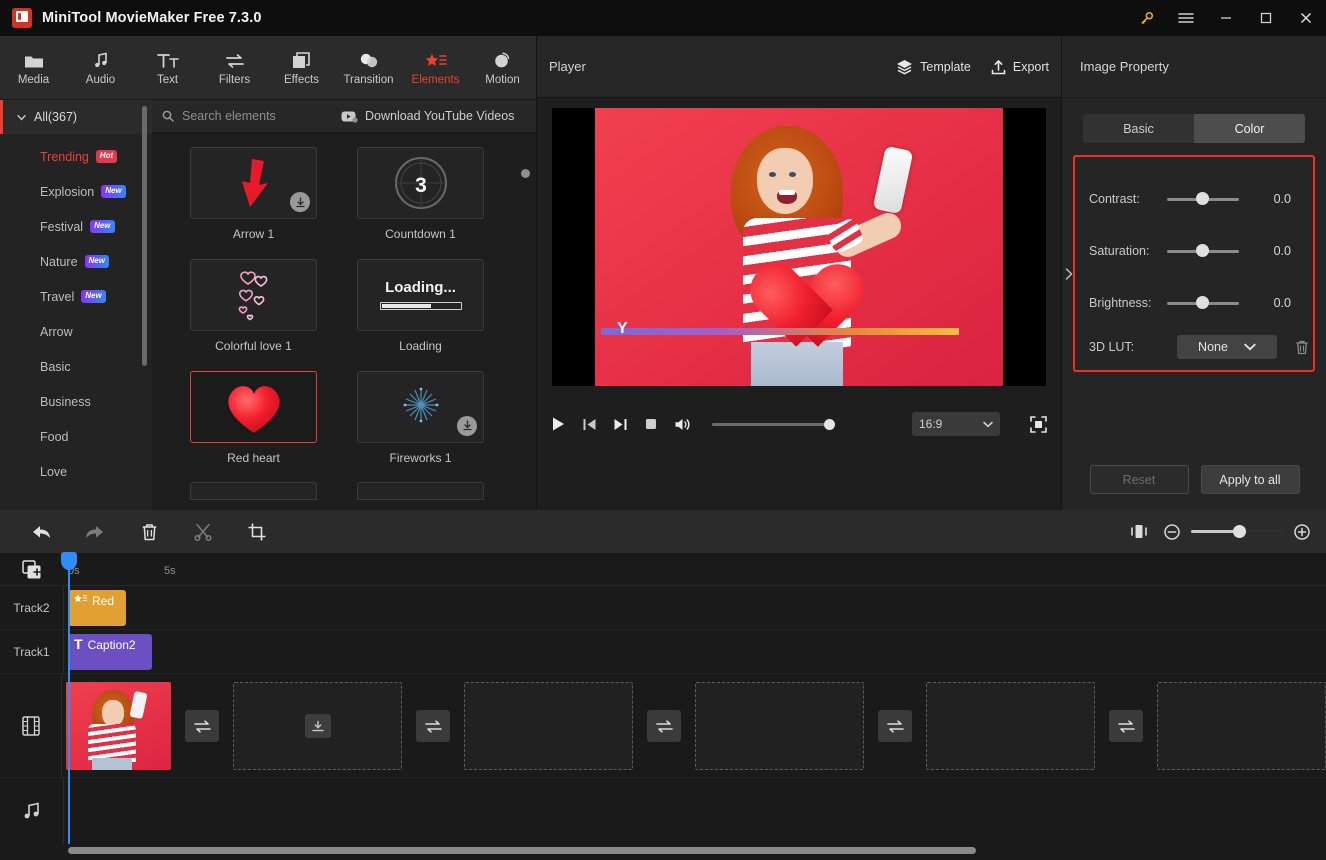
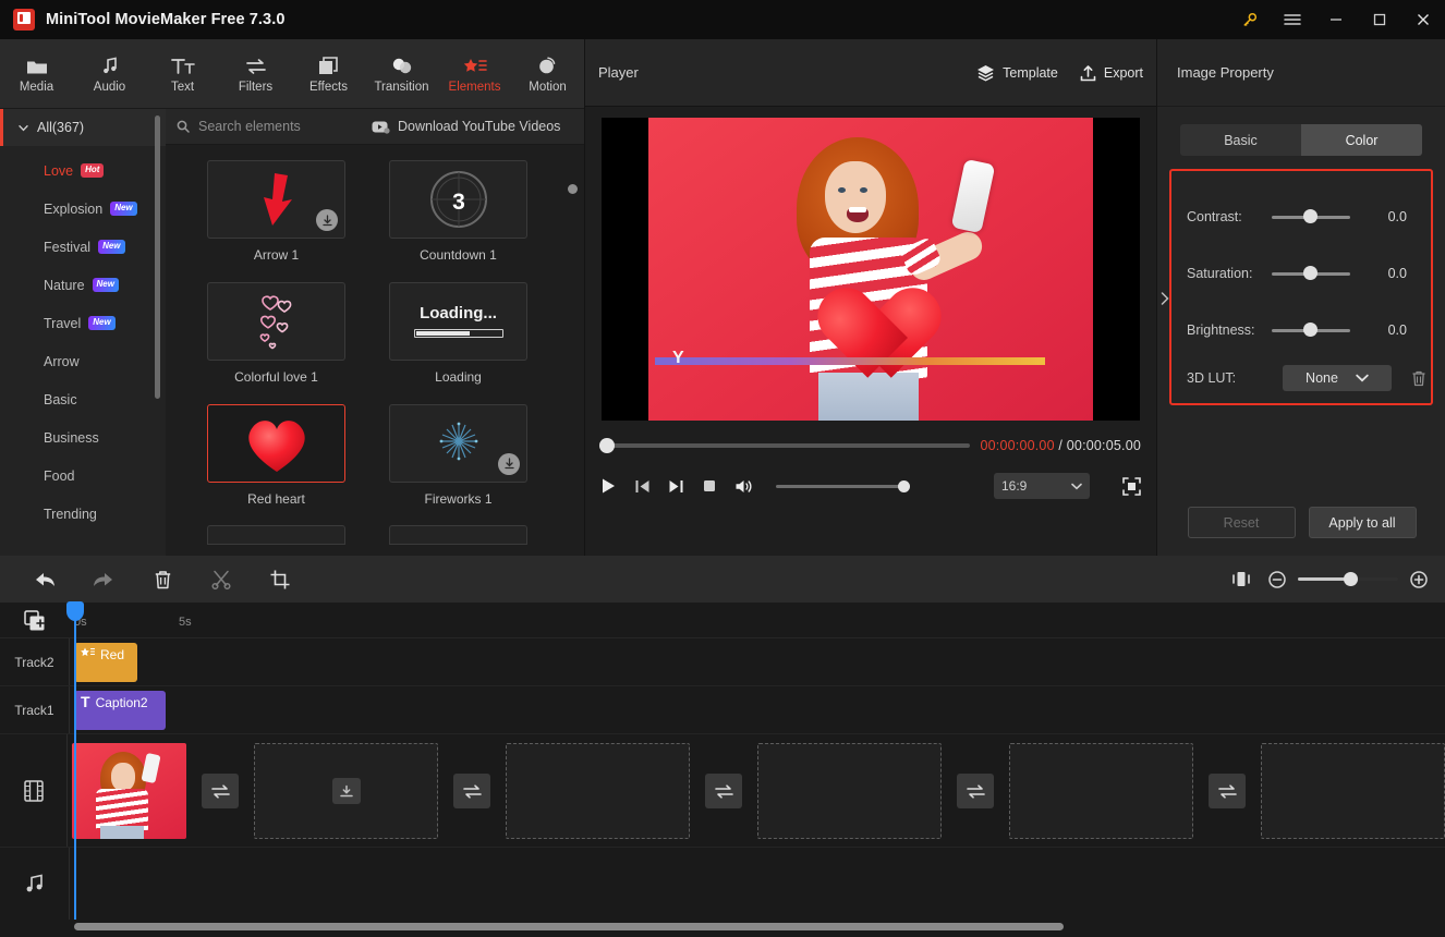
  MiniTool MovieMaker Free 7.3.0
  Media
  Audio
  Text
  Filters
  Effects
  Transition
  Elements
  Motion
  All(367)
- Trending
+ Love
  Hot
  Explosion
  New
  Festival
  New
  Nature
  New
  Travel
  New
  Arrow
  Basic
  Business
  Food
- Love
+ Trending
  Search elements
  Download YouTube Videos
  Arrow 1
  3
  Countdown 1
  Colorful love 1
  Loading...
  Loading
  Red heart
  Fireworks 1
  Player
  Template
  Export
  Y
+ 00:00:00.00 / 00:00:05.00
  16:9
  Image Property
  Basic
  Color
  Contrast:
  0.0
  Saturation:
  0.0
  Brightness:
  0.0
  3D LUT:
  None
  Reset
  Apply to all
  0s
  5s
  Track2
  Red
  Track1
  T
  Caption2
